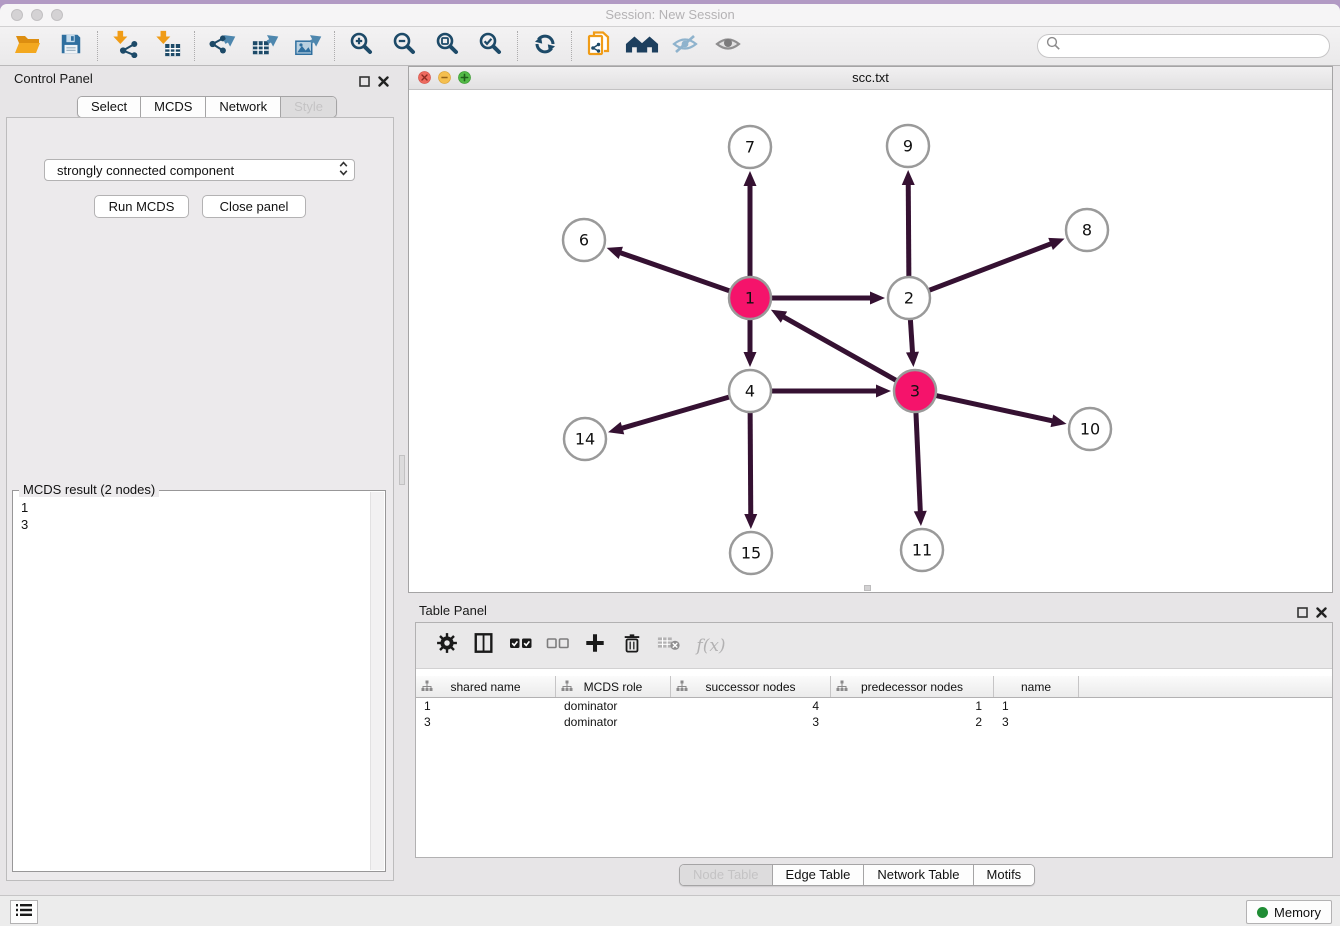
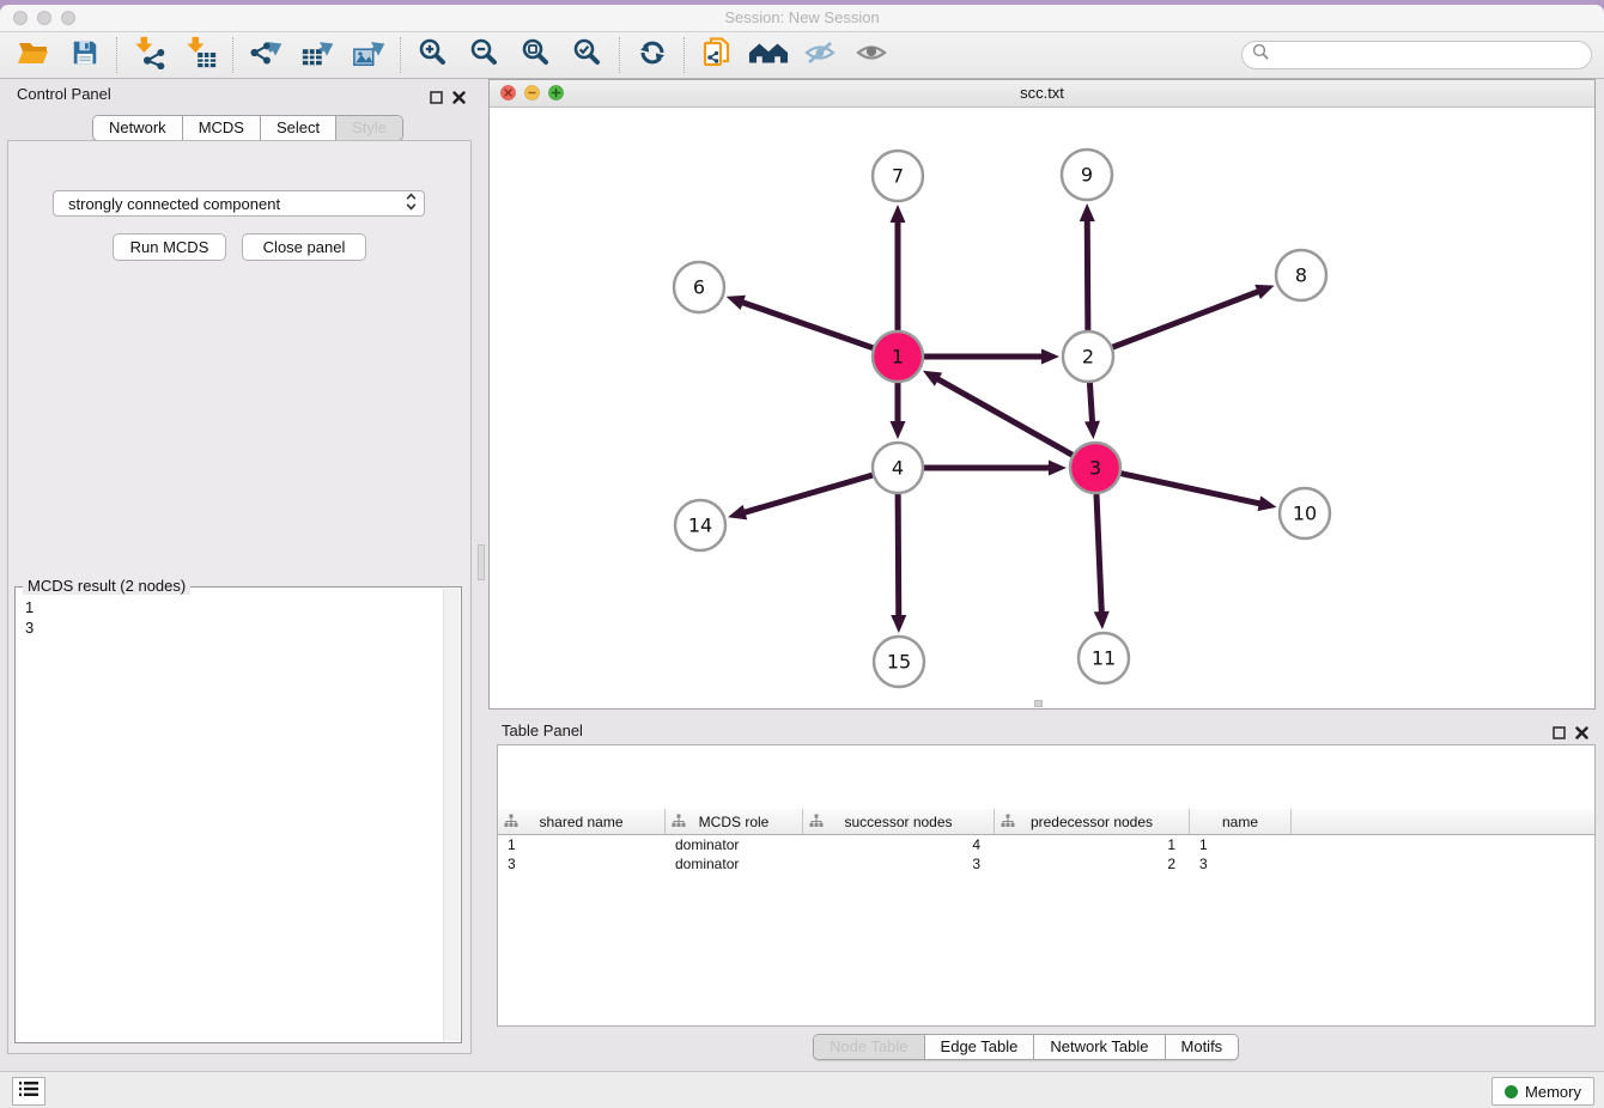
  Session: New Session
  Control Panel
- Select
+ Network
  MCDS
- Network
+ Select
  Style
  strongly connected component
  Run MCDS
  Close panel
  MCDS result (2 nodes)
  1
  3
  scc.txt
  1
  2
  3
  4
  6
  7
  8
  9
  10
  11
  14
  15
  Table Panel
- f(x)
  shared name
  MCDS role
  successor nodes
  predecessor nodes
  name
  1
  dominator
  4
  1
  1
  3
  dominator
  3
  2
  3
  Node Table
  Edge Table
  Network Table
  Motifs
  Memory
